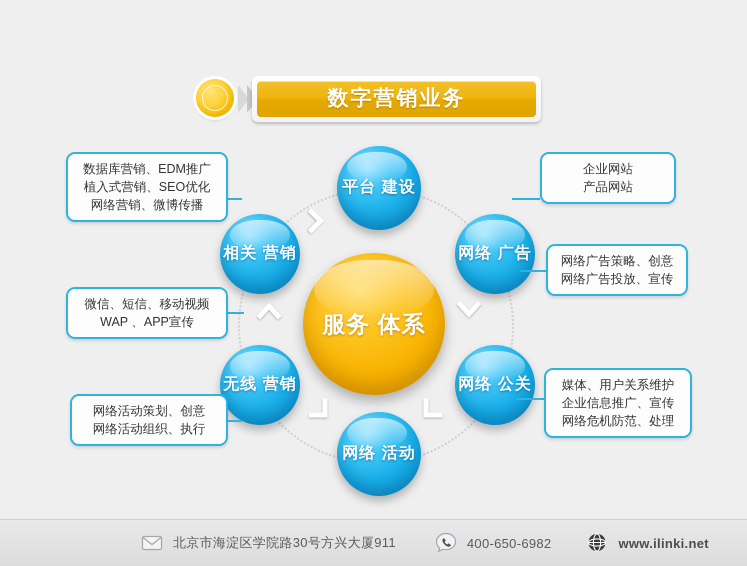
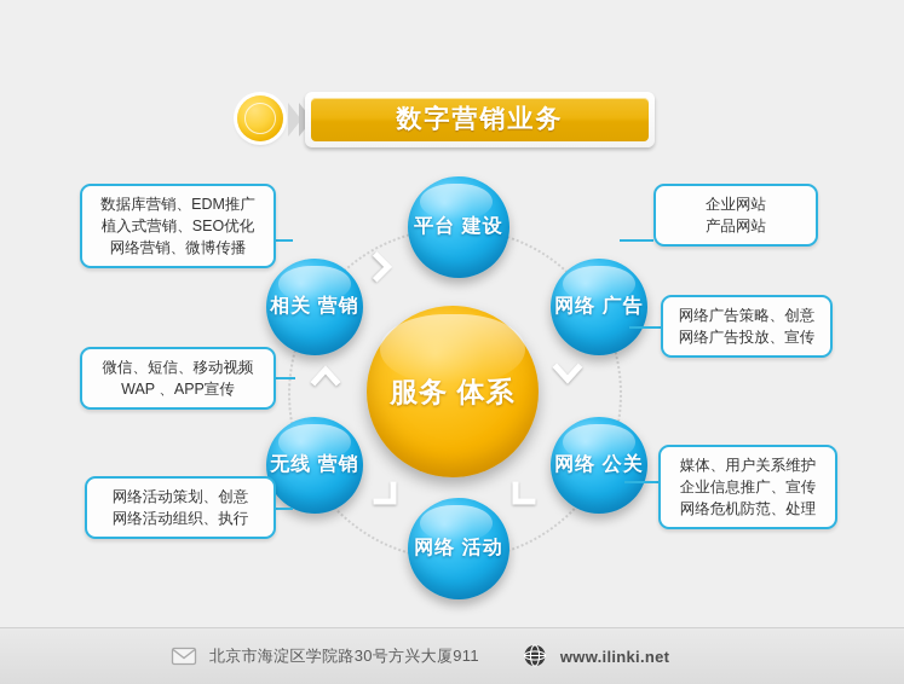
  数字营销业务
  服务 体系
  平台 建设
  相关 营销
  网络 广告
  无线 营销
  网络 公关
  网络 活动
  数据库营销、EDM推广
  植入式营销、SEO优化
  网络营销、微博传播
  微信、短信、移动视频
  WAP 、APP宣传
  网络活动策划、创意
  网络活动组织、执行
  企业网站
  产品网站
  网络广告策略、创意
  网络广告投放、宣传
  媒体、用户关系维护
  企业信息推广、宣传
  网络危机防范、处理
  北京市海淀区学院路30号方兴大厦911
- 400-650-6982
  www.ilinki.net
